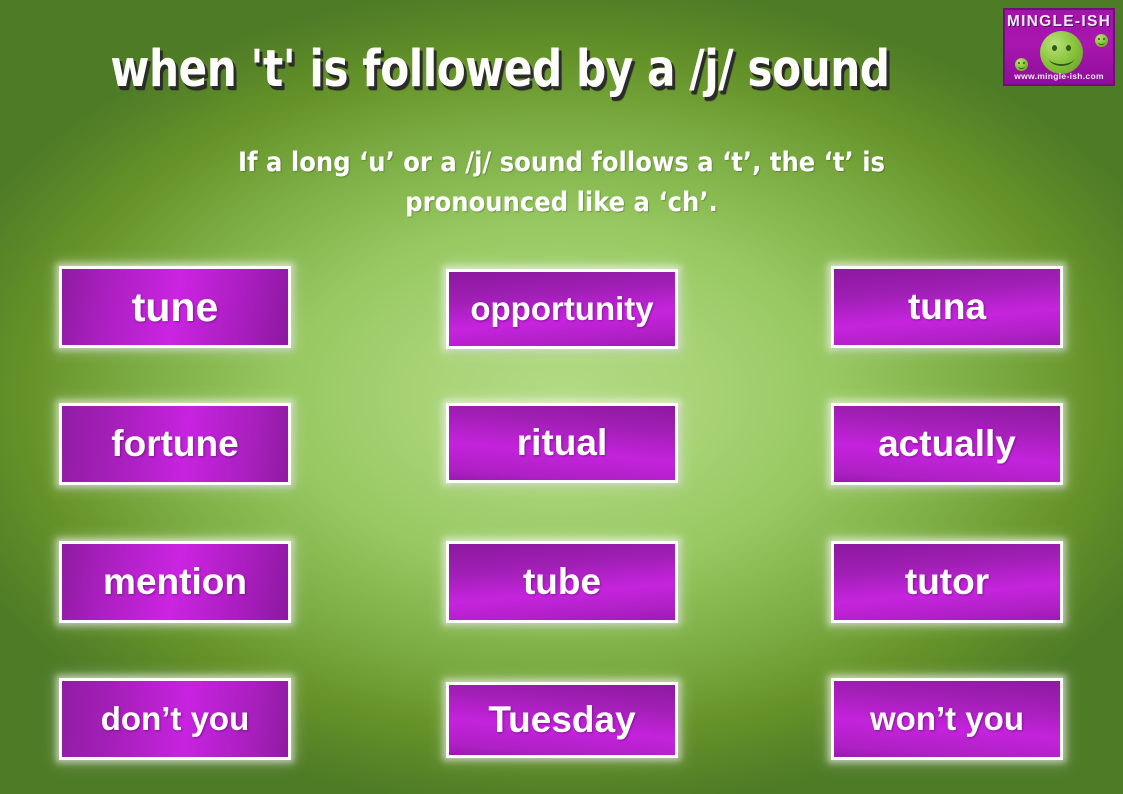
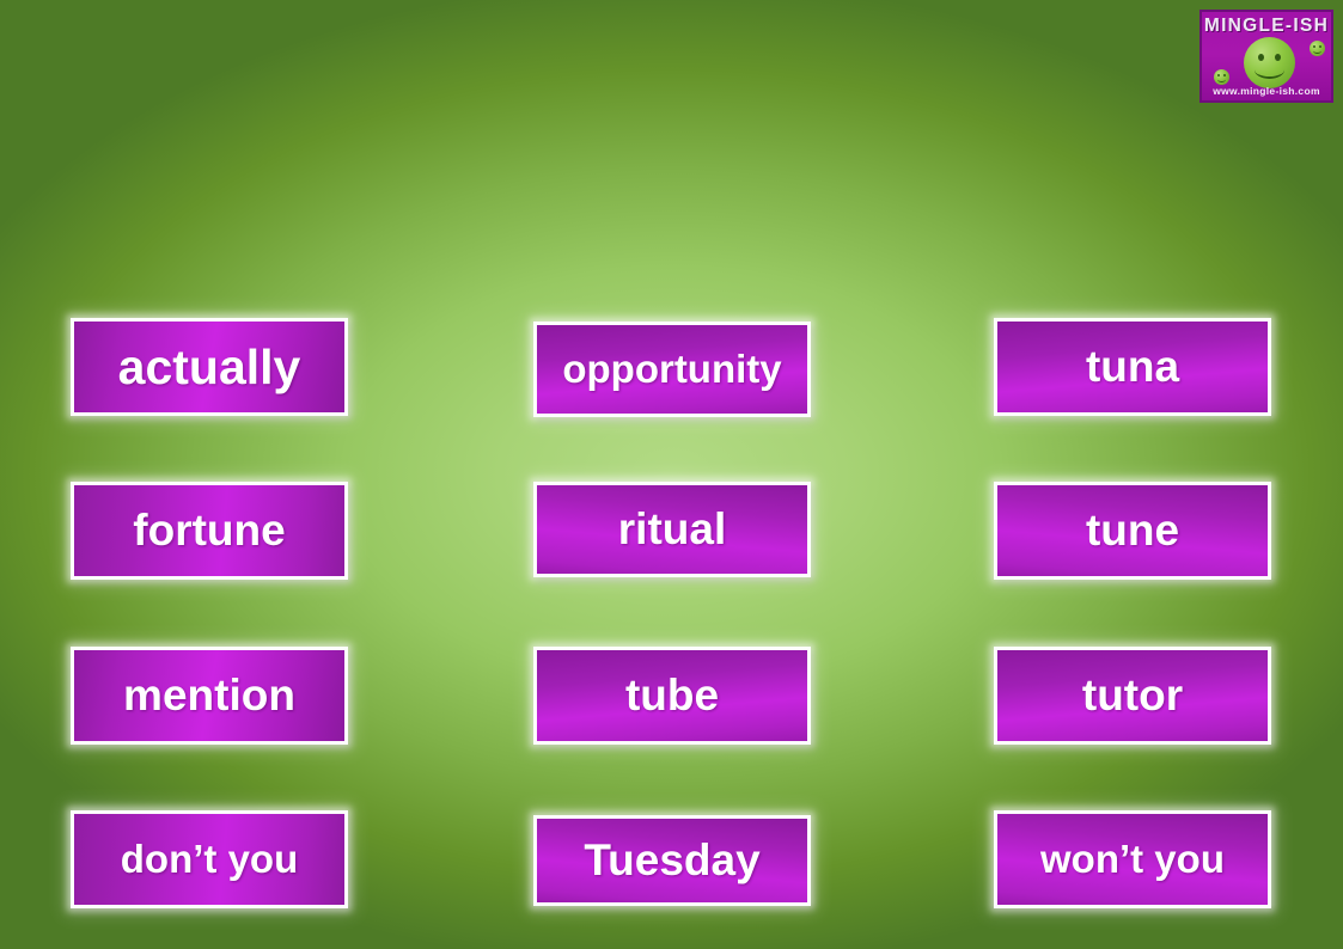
  MINGLE-ISH
  www.mingle-ish.com
- when 't' is followed by a /j/ sound
- If a long ‘u’ or a /j/ sound follows a ‘t’, the ‘t’ is pronounced like a ‘ch’.
- tune
+ actually
  fortune
  mention
  don’t you
  opportunity
  ritual
  tube
  Tuesday
  tuna
- actually
+ tune
  tutor
  won’t you
